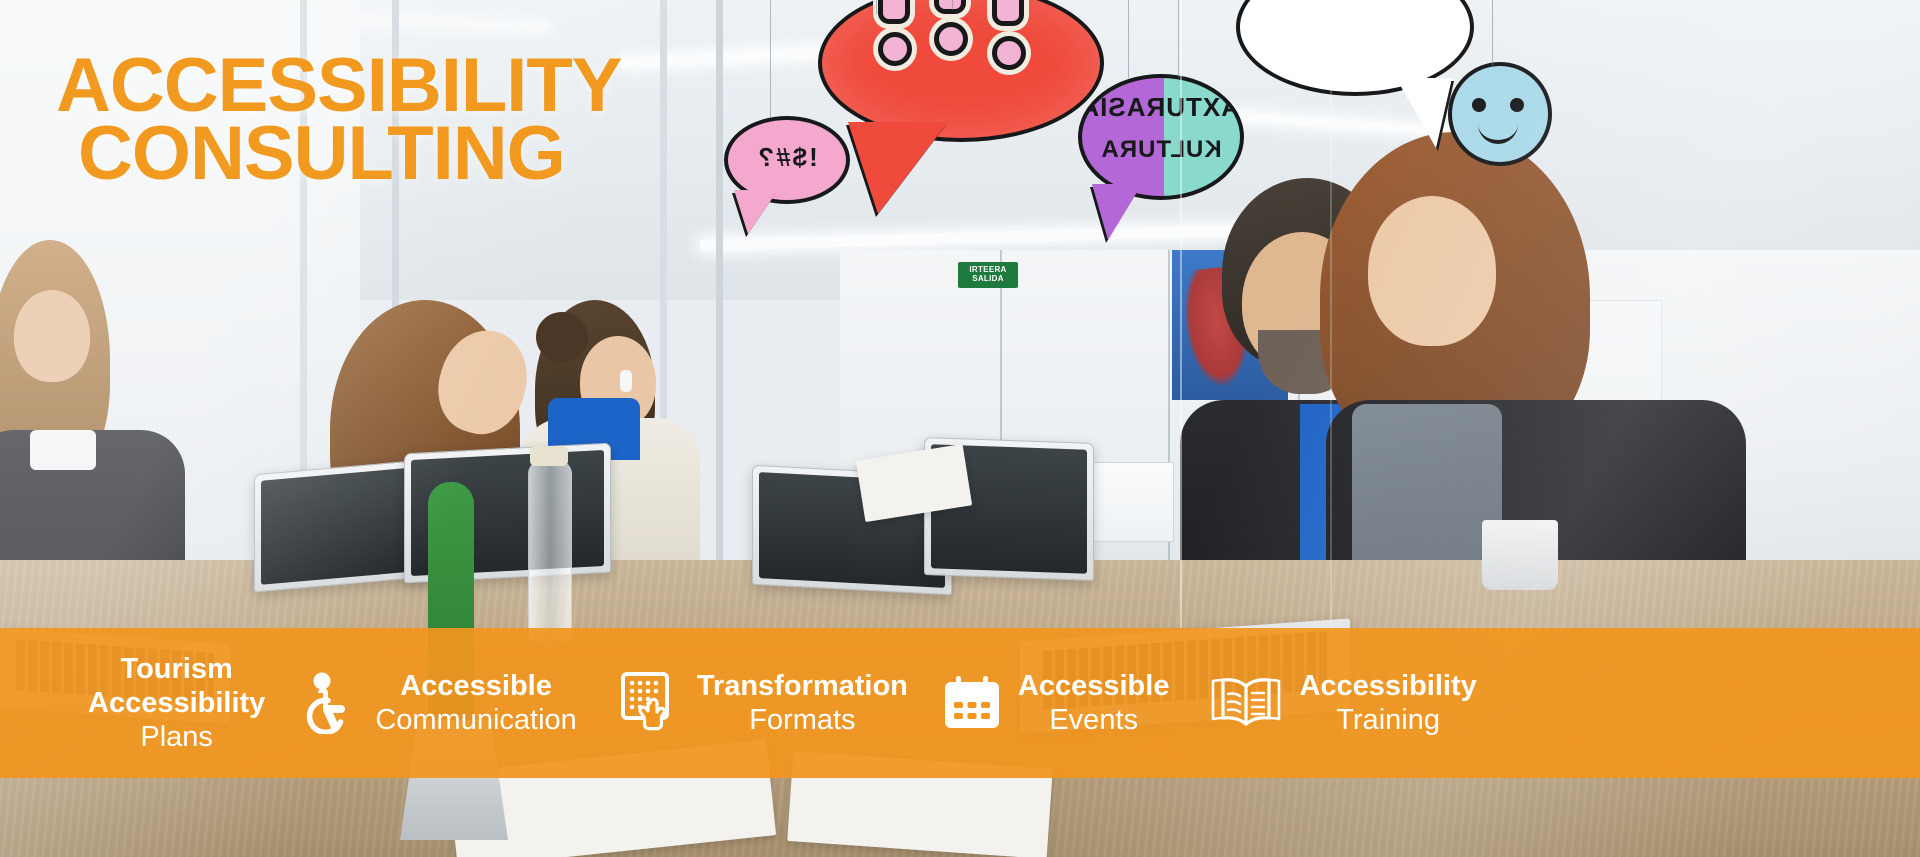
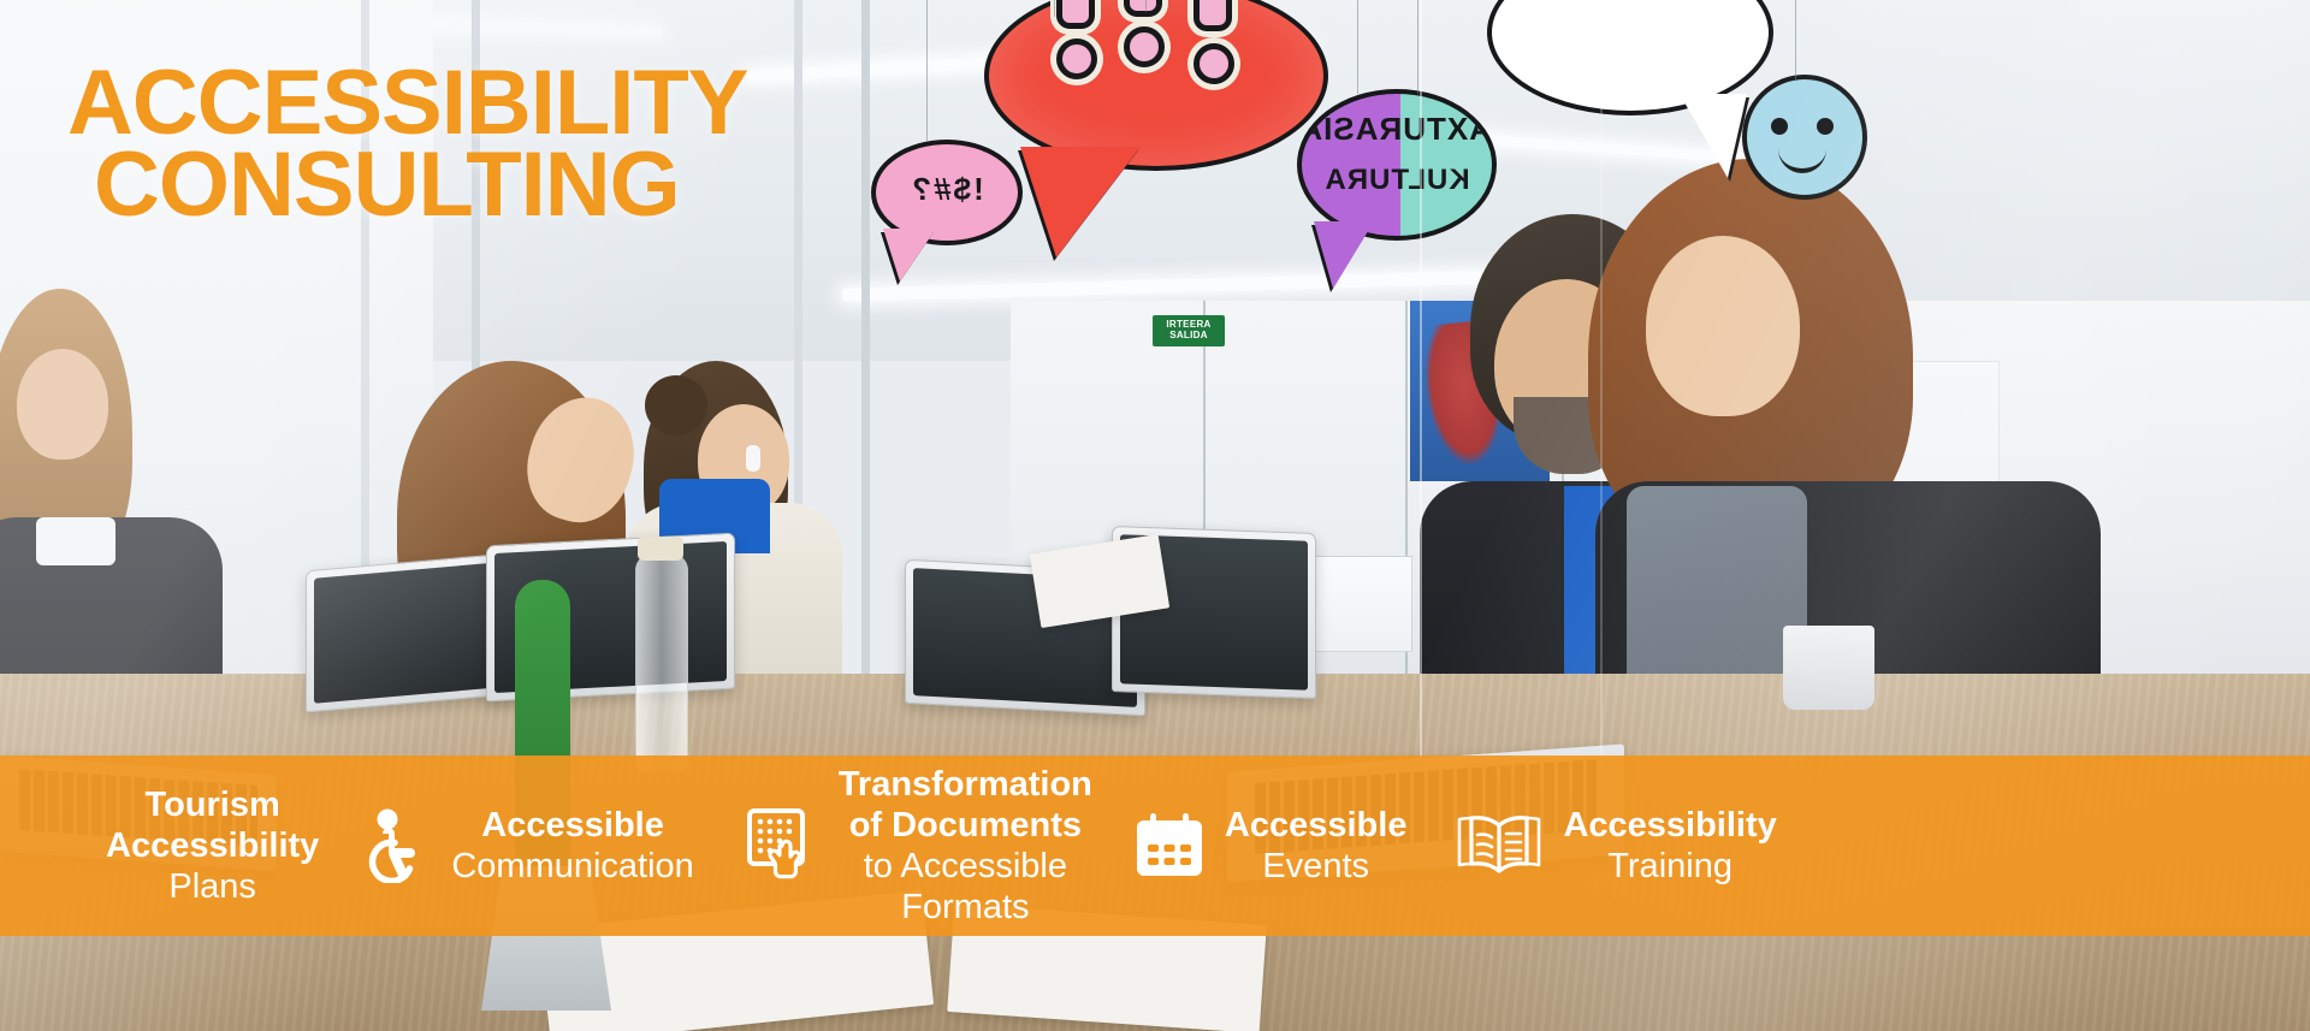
  ACCESSIBILITY
  CONSULTING
  Tourism
  Accessibility
  Plans
  Accessible
  Communication
  Transformation
+ of Documents
+ to Accessible
  Formats
  Accessible
  Events
  Accessibility
  Training
